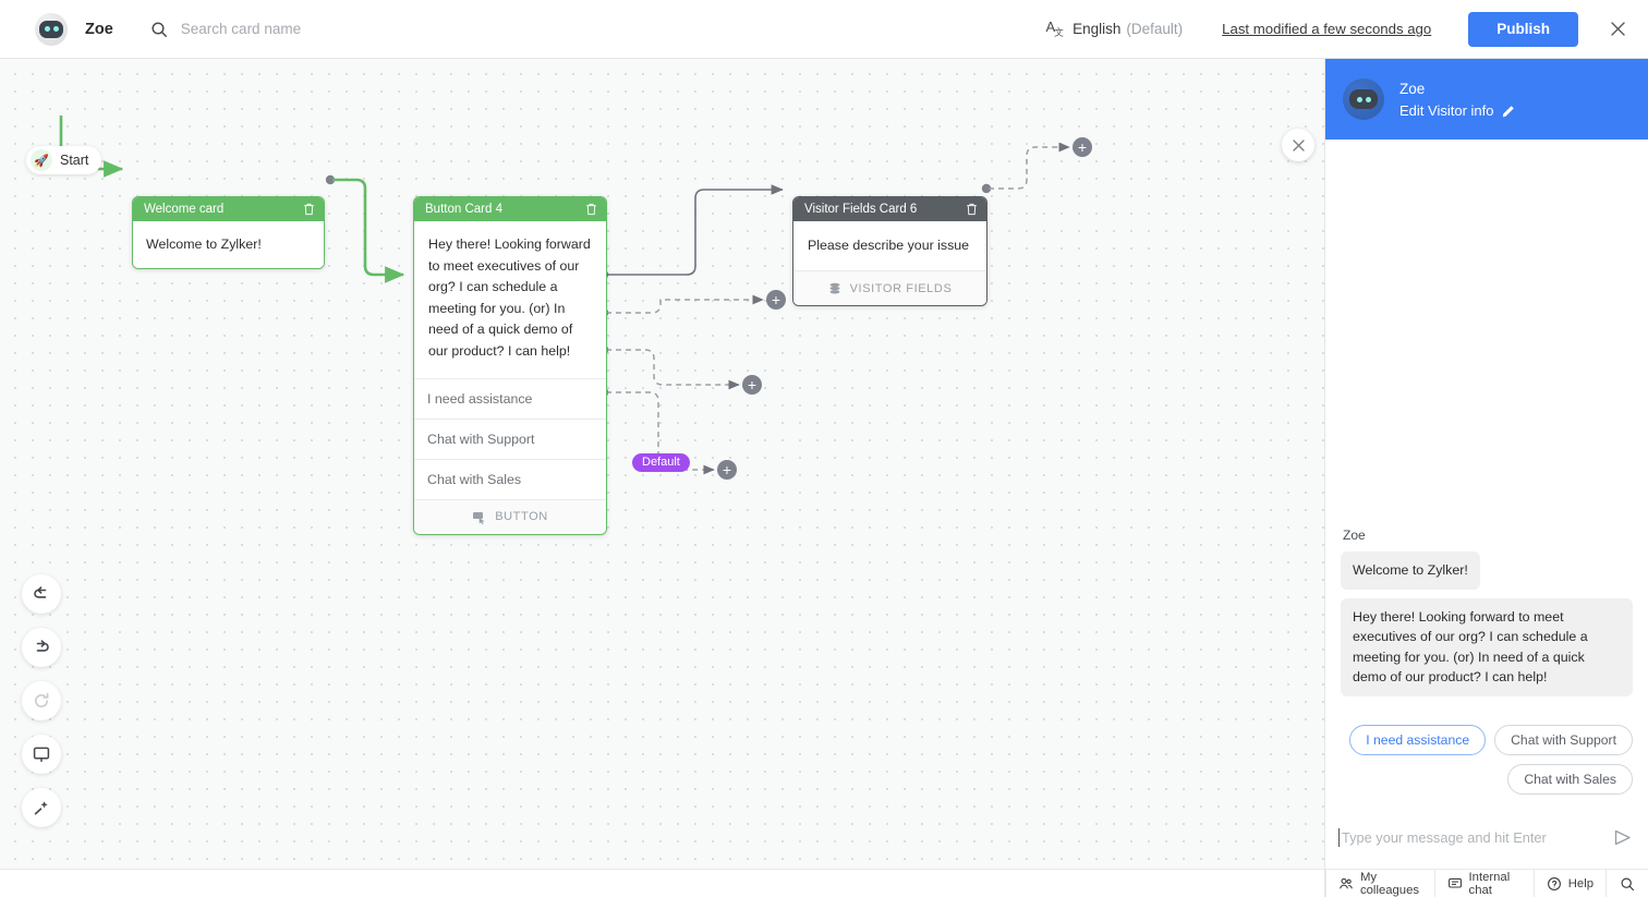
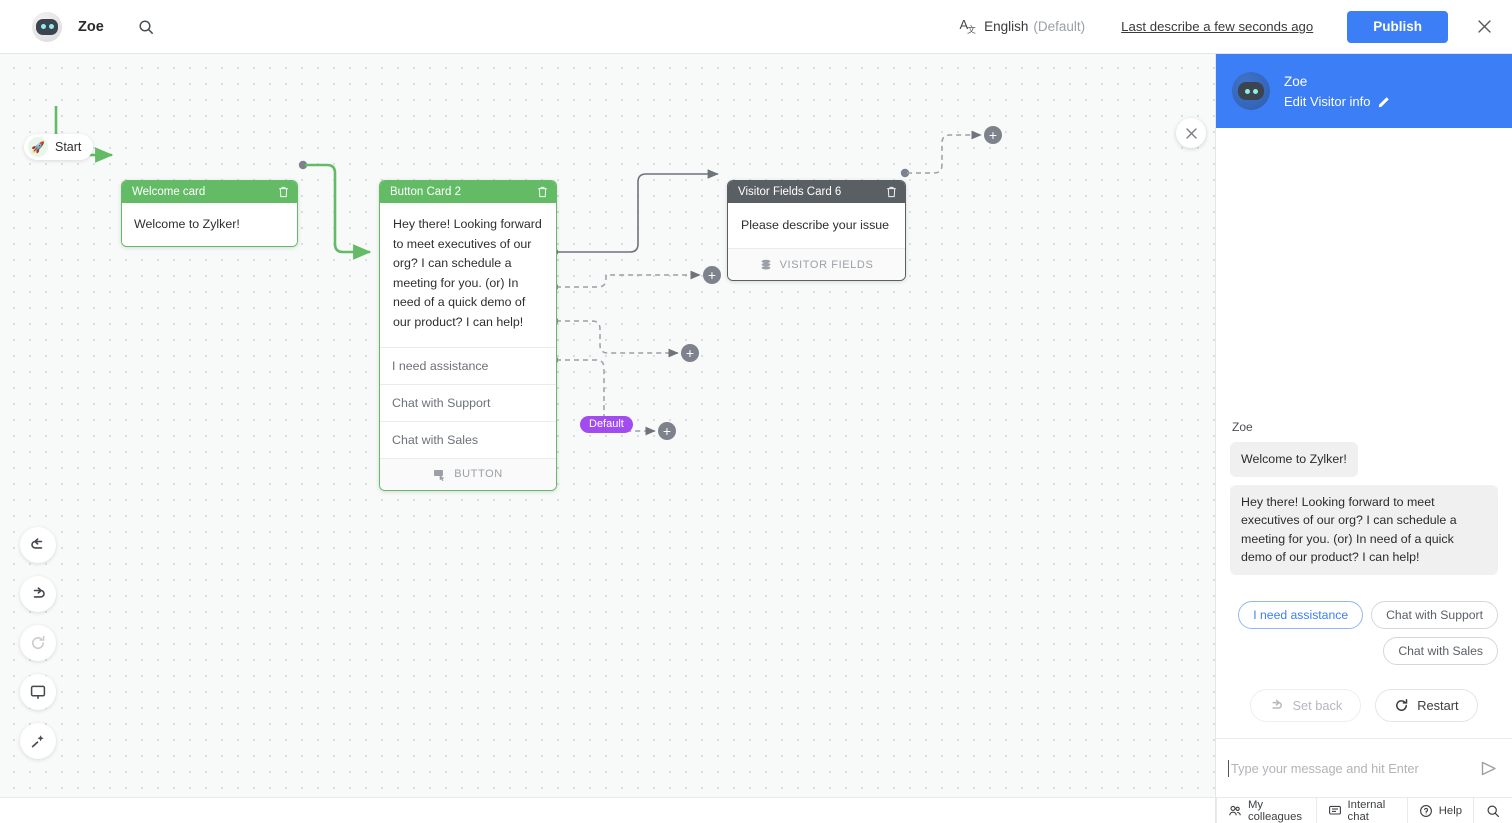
  Zoe
- Search card name
  A文
  English
  (Default)
- Last modified a few seconds ago
+ Last describe a few seconds ago
  Publish
  🚀
  Start
  Welcome card
  Welcome to Zylker!
- Button Card 4
+ Button Card 2
  Hey there! Looking forward to meet executives of our org? I can schedule a meeting for you. (or) In need of a quick demo of our product? I can help!
  I need assistance
  Chat with Support
  Chat with Sales
  BUTTON
  Visitor Fields Card 6
  Please describe your issue
  VISITOR FIELDS
  Default
  +
  +
  +
  +
  Zoe
  Edit Visitor info
  Zoe
  Welcome to Zylker!
  Hey there! Looking forward to meet executives of our org? I can schedule a meeting for you. (or) In need of a quick demo of our product? I can help!
  I need assistance
  Chat with Support
  Chat with Sales
+ Set back
+ Restart
  Type your message and hit Enter
  My colleagues
  Internal chat
  Help
